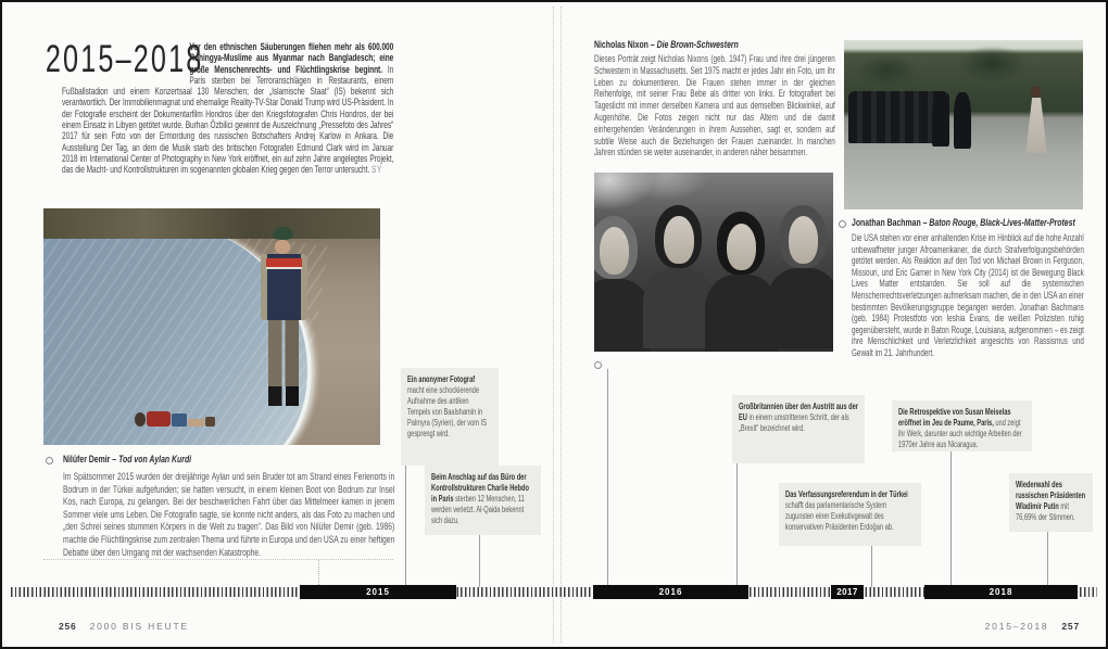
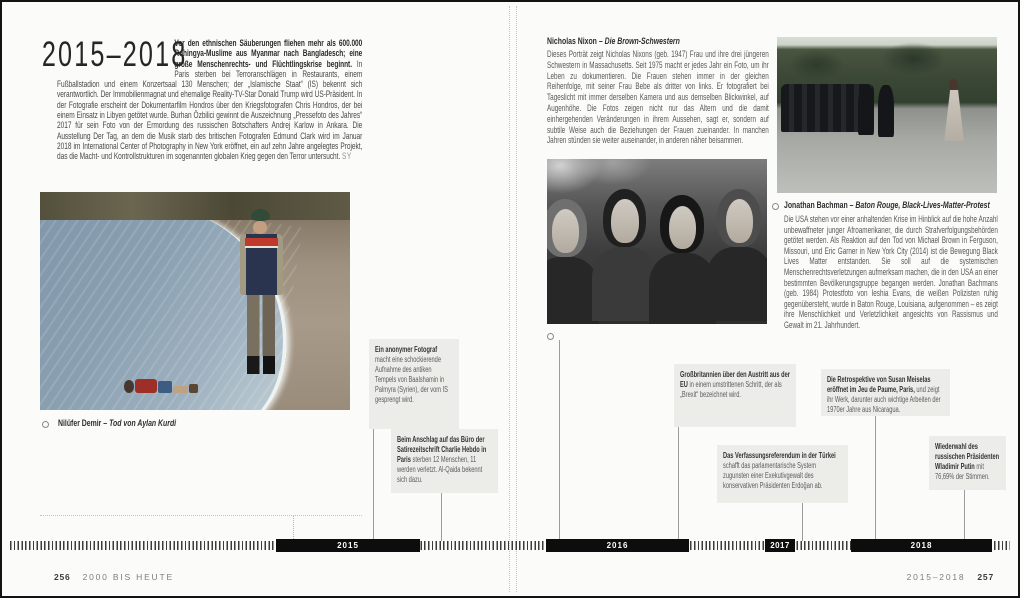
  2015–201
  Vor den ethnischen Säuberungen fliehen mehr als 600.000 Rohingya-Muslime aus Myanmar nach Bangladesch; eine große Menschenrechts- und Flüchtlingskrise beginnt. In Paris sterben bei Terroranschlägen in Restaurants, einem Fußballstadion und einem Konzertsaal 130 Menschen; der „Islamische Staat“ (IS) bekennt sich verantwortlich. Der Immobilienmagnat und ehemalige Reality-TV-Star Donald Trump wird US-Präsident. In der Fotografie erscheint der Dokumentarfilm Hondros über den Kriegsfotografen Chris Hondros, der bei einem Einsatz in Libyen getötet wurde. Burhan Özbilici gewinnt die Auszeichnung „Pressefoto des Jahres“ 2017 für sein Foto von der Ermordung des russischen Botschafters Andrej Karlow in Ankara. Die Ausstellung Der Tag, an dem die Musik starb des britischen Fotografen Edmund Clark wird im Januar 2018 im International Center of Photography in New York eröffnet, ein auf zehn Jahre angelegtes Projekt, das die Macht- und Kontrollstrukturen im sogenannten globalen Krieg gegen den Terror untersucht. SY
  Nilüfer Demir – Tod von Aylan Kurdi
- Im Spätsommer 2015 wurden der dreijährige Aylan und sein Bruder tot am Strand eines Ferienorts in Bodrum in der Türkei aufgefunden; sie hatten versucht, in einem kleinen Boot von Bodrum zur Insel Kos, nach Europa, zu gelangen. Bei der beschwerlichen Fahrt über das Mittelmeer kamen in jenem Sommer viele ums Leben. Die Fotografin sagte, sie konnte nicht anders, als das Foto zu machen und „den Schrei seines stummen Körpers in die Welt zu tragen“. Das Bild von Nilüfer Demir (geb. 1986) machte die Flüchtlingskrise zum zentralen Thema und führte in Europa und den USA zu einer heftigen Debatte über den Umgang mit der wachsenden Katastrophe.
  Nicholas Nixon – Die Brown-Schwestern
  Dieses Porträt zeigt Nicholas Nixons (geb. 1947) Frau und ihre drei jüngeren Schwestern in Massachusetts. Seit 1975 macht er jedes Jahr ein Foto, um ihr Leben zu dokumentieren. Die Frauen stehen immer in der gleichen Reihenfolge, mit seiner Frau Bebe als dritter von links. Er fotografiert bei Tageslicht mit immer derselben Kamera und aus demselben Blickwinkel, auf Augenhöhe. Die Fotos zeigen nicht nur das Altern und die damit einhergehenden Veränderungen in ihrem Aussehen, sagt er, sondern auf subtile Weise auch die Beziehungen der Frauen zueinander. In manchen Jahren stünden sie weiter auseinander, in anderen näher beisammen.
  Jonathan Bachman – Baton Rouge, Black-Lives-Matter-Protest
  Die USA stehen vor einer anhaltenden Krise im Hinblick auf die hohe Anzahl unbewaffneter junger Afroamerikaner, die durch Strafverfolgungsbehörden getötet werden. Als Reaktion auf den Tod von Michael Brown in Ferguson, Missouri, und Eric Garner in New York City (2014) ist die Bewegung Black Lives Matter entstanden. Sie soll auf die systemischen Menschenrechtsverletzungen aufmerksam machen, die in den USA an einer bestimmten Bevölkerungsgruppe begangen werden. Jonathan Bachmans (geb. 1984) Protestfoto von Ieshia Evans, die weißen Polizisten ruhig gegenübersteht, wurde in Baton Rouge, Louisiana, aufgenommen – es zeigt ihre Menschlichkeit und Verletzlichkeit angesichts von Rassismus und Gewalt im 21. Jahrhundert.
  Ein anonymer Fotograf macht eine schockierende Aufnahme des antiken Tempels von Baalshamin in Palmyra (Syrien), der vom IS gesprengt wird.
- Beim Anschlag auf das Büro der Kontrollstrukturen Charlie Hebdo in Paris sterben 12 Menschen, 11 werden verletzt. Al-Qaida bekennt sich dazu.
+ Beim Anschlag auf das Büro der Satirezeitschrift Charlie Hebdo in Paris sterben 12 Menschen, 11 werden verletzt. Al-Qaida bekennt sich dazu.
  Großbritannien über den Austritt aus der EU in einem umstrittenen Schritt, der als „Brexit“ bezeichnet wird.
  Das Verfassungsreferendum in der Türkei schafft das parlamentarische System zugunsten einer Exekutivgewalt des konservativen Präsidenten Erdoğan ab.
  Die Retrospektive von Susan Meiselas eröffnet im Jeu de Paume, Paris, und zeigt ihr Werk, darunter auch wichtige Arbeiten der 1970er Jahre aus Nicaragua.
  Wiederwahl des russischen Präsidenten Wladimir Putin mit 76,69% der Stimmen.
  2015
  2016
  2017
  2018
  256
  2000 BIS HEUTE
  2015–2018
  257
